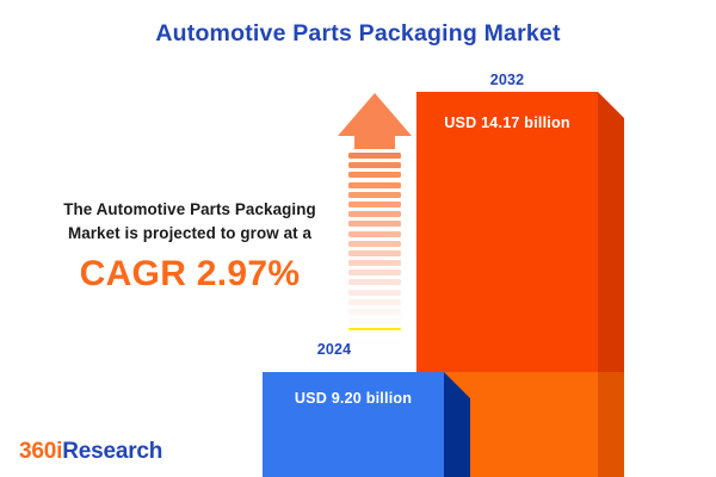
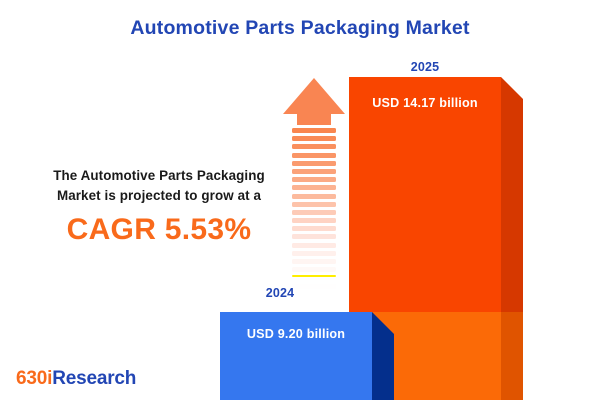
  Automotive Parts Packaging Market
  The Automotive Parts Packaging
  Market is projected to grow at a
- CAGR 2.97%
+ CAGR 5.53%
- 2032
+ 2025
  USD 14.17 billion
  2024
  USD 9.20 billion
- 360iResearch
+ 630iResearch
